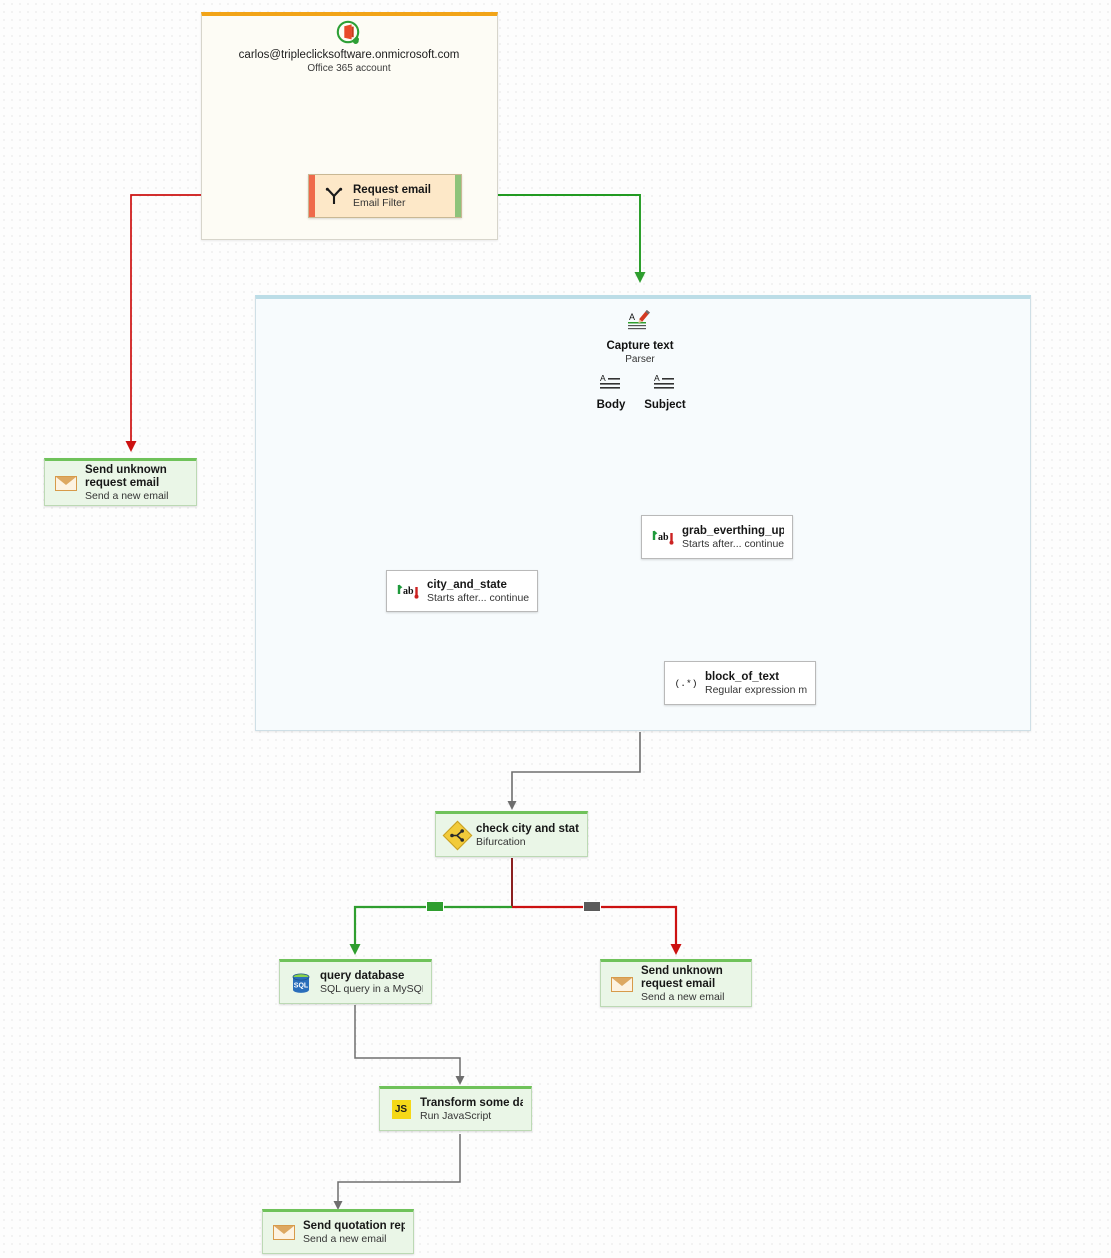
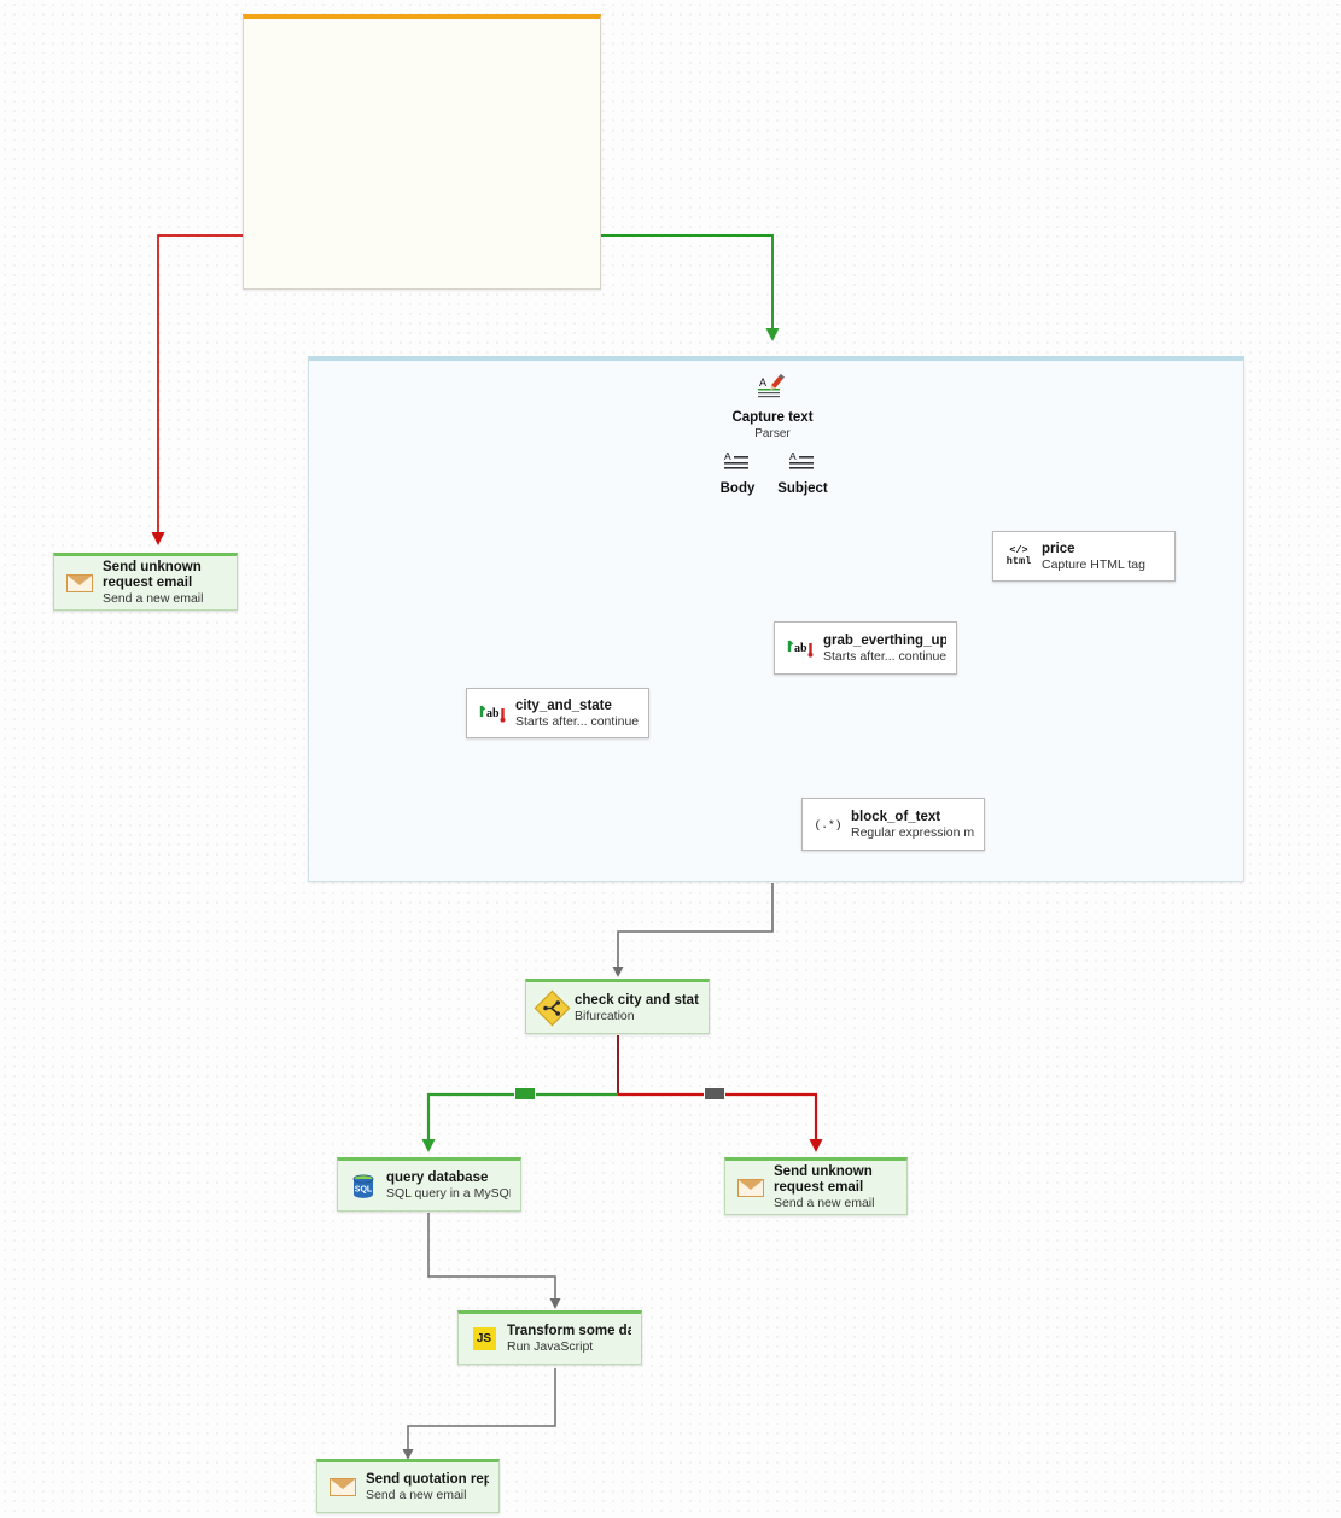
- carlos@tripleclicksoftware.onmicrosoft.com
- Office 365 account
- Request email
- Email Filter
  Send unknown request email
  Send a new email
  A
  Capture text
  Parser
  A
  Body
  A
  Subject
+ </>
+ html
+ price
+ Capture HTML tag
  ab
  grab_everthing_up
  Starts after... continue
  ab
  city_and_state
  Starts after... continue
  (.*)
  block_of_text
  Regular expression m
  check city and stat
  Bifurcation
  query database
  SQL query in a MySQ
  Send unknown request email
  Send a new email
  JS
  Transform some da
  Run JavaScript
  Send quotation rep
  Send a new email
